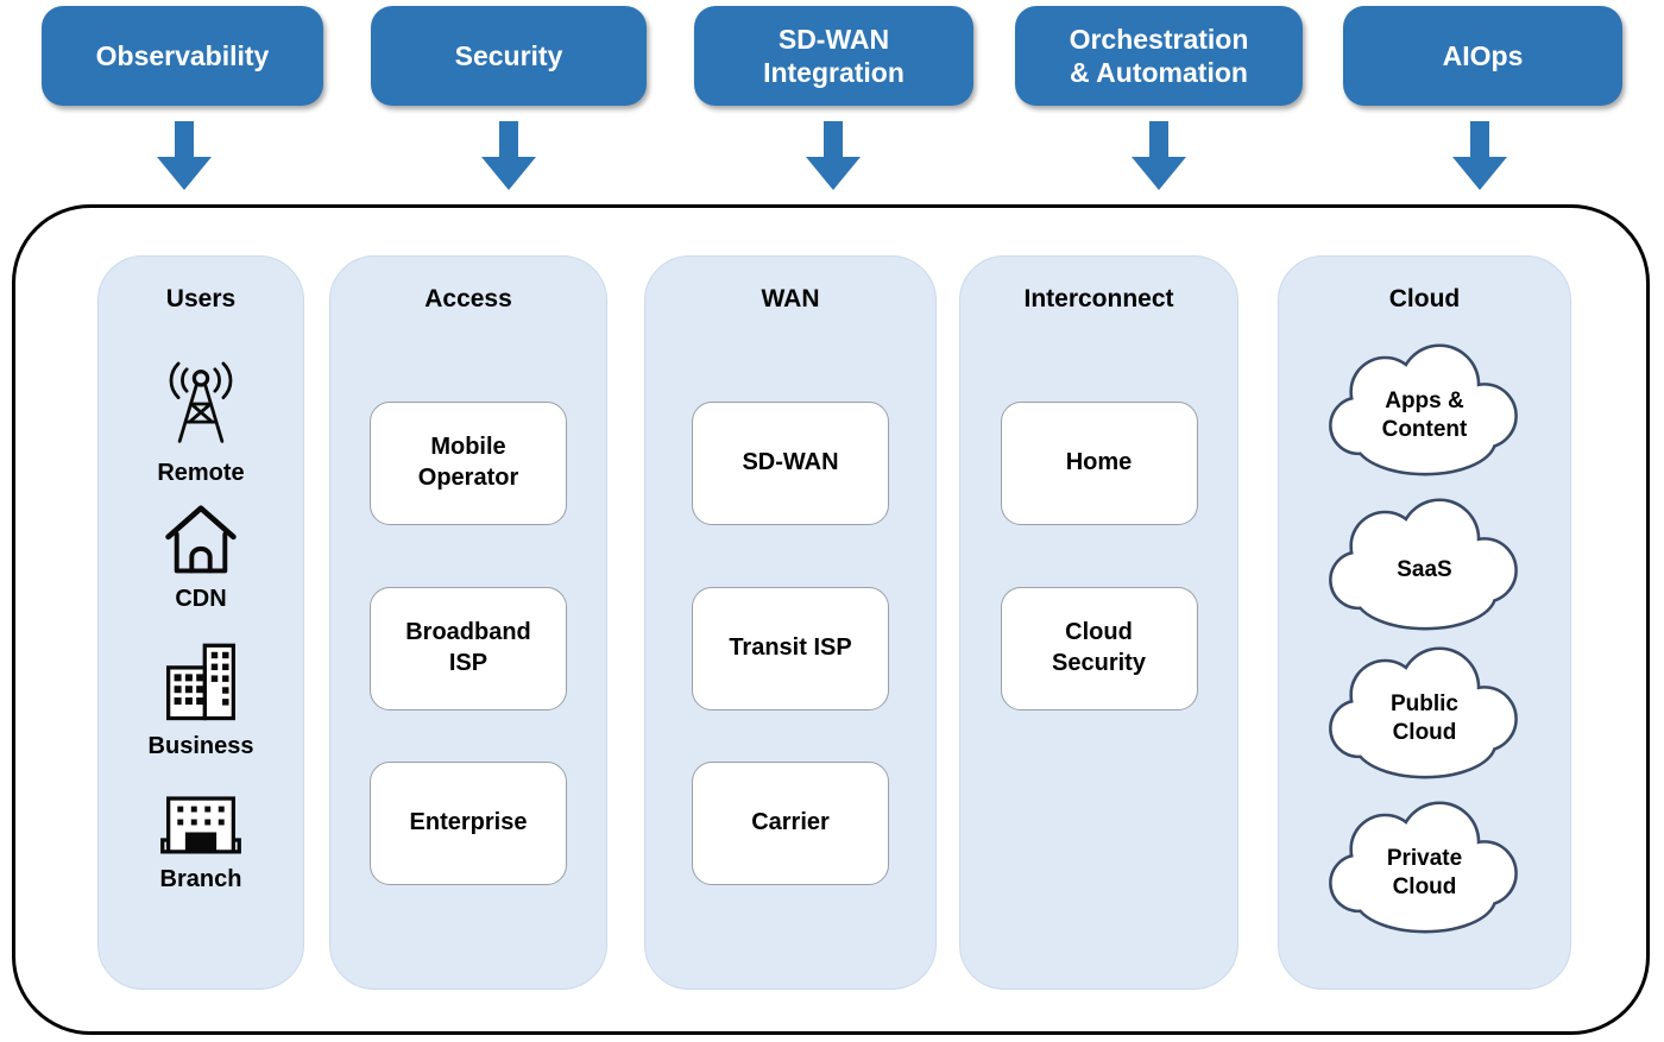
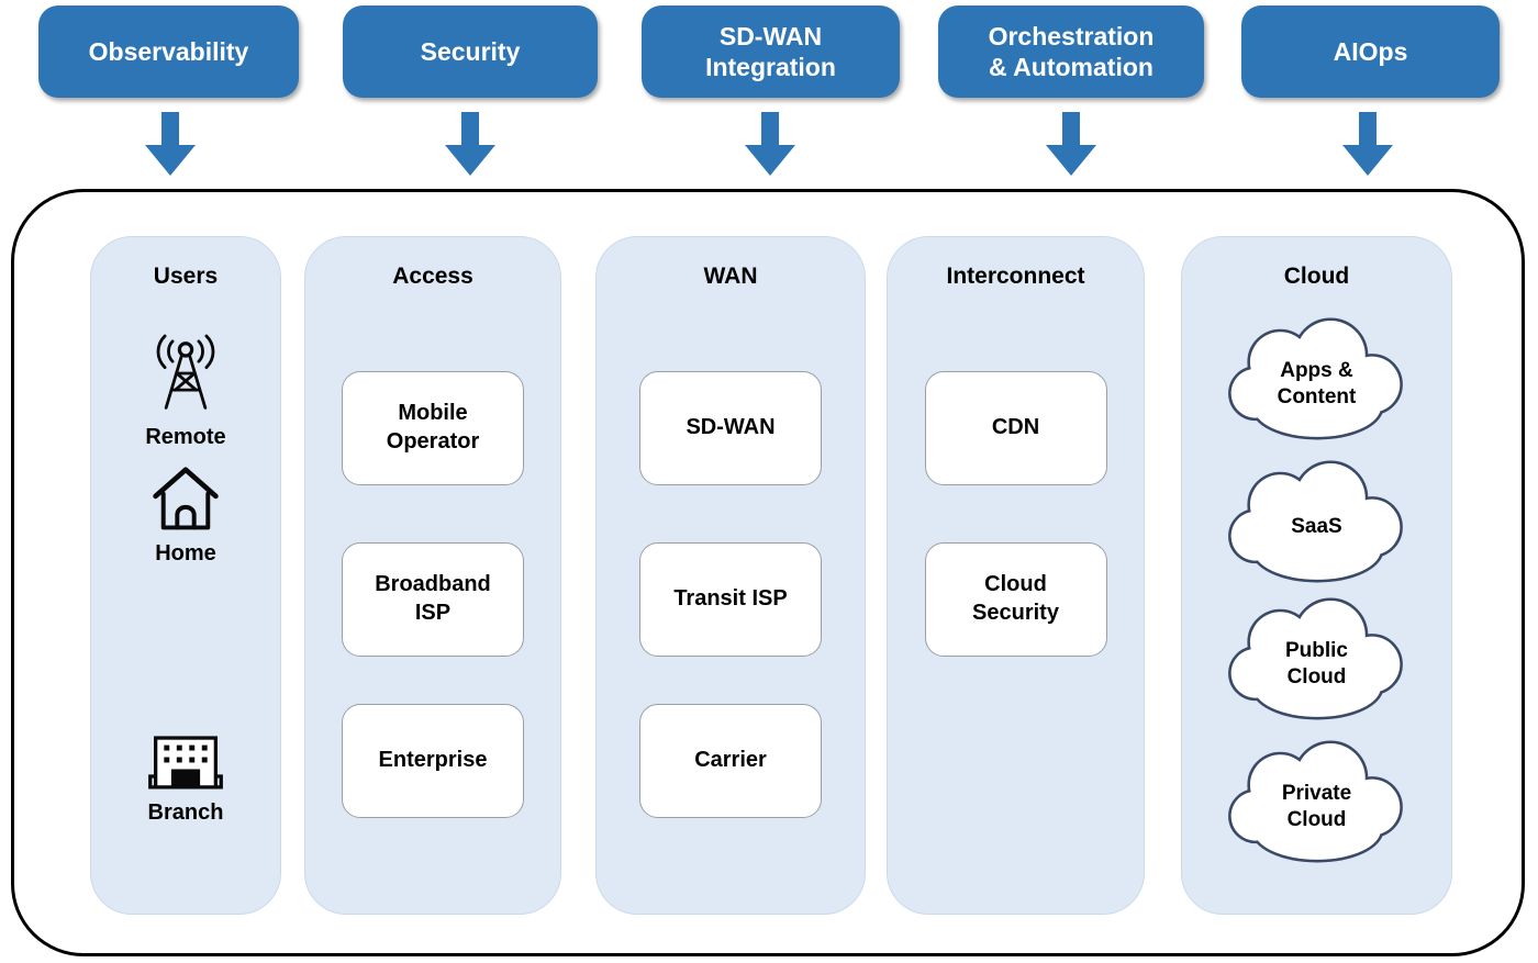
  Observability
  Security
  SD-WAN
  Integration
  Orchestration
  & Automation
  AIOps
  Users
  Remote
- CDN
+ Home
- Business
  Branch
  Access
  Mobile
  Operator
  Broadband
  ISP
  Enterprise
  WAN
  SD-WAN
  Transit ISP
  Carrier
  Interconnect
- Home
+ CDN
  Cloud
  Security
  Cloud
  Apps &
  Content
  SaaS
  Public
  Cloud
  Private
  Cloud
